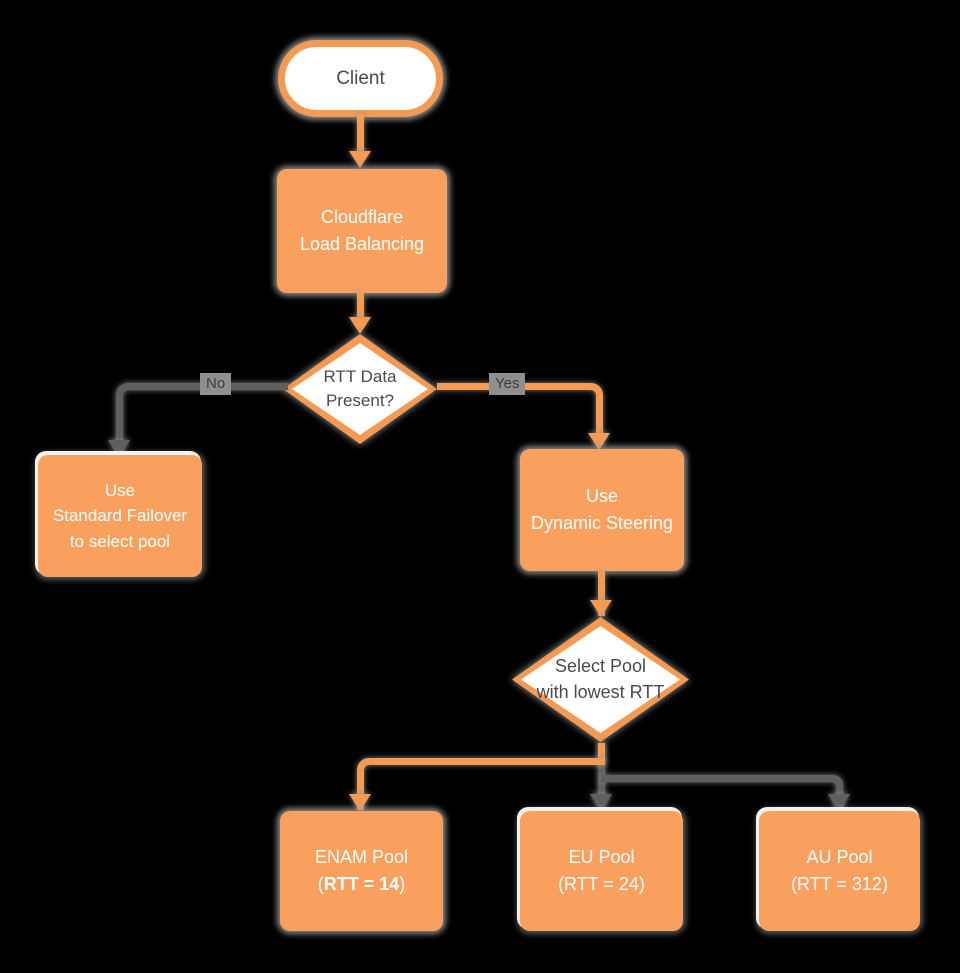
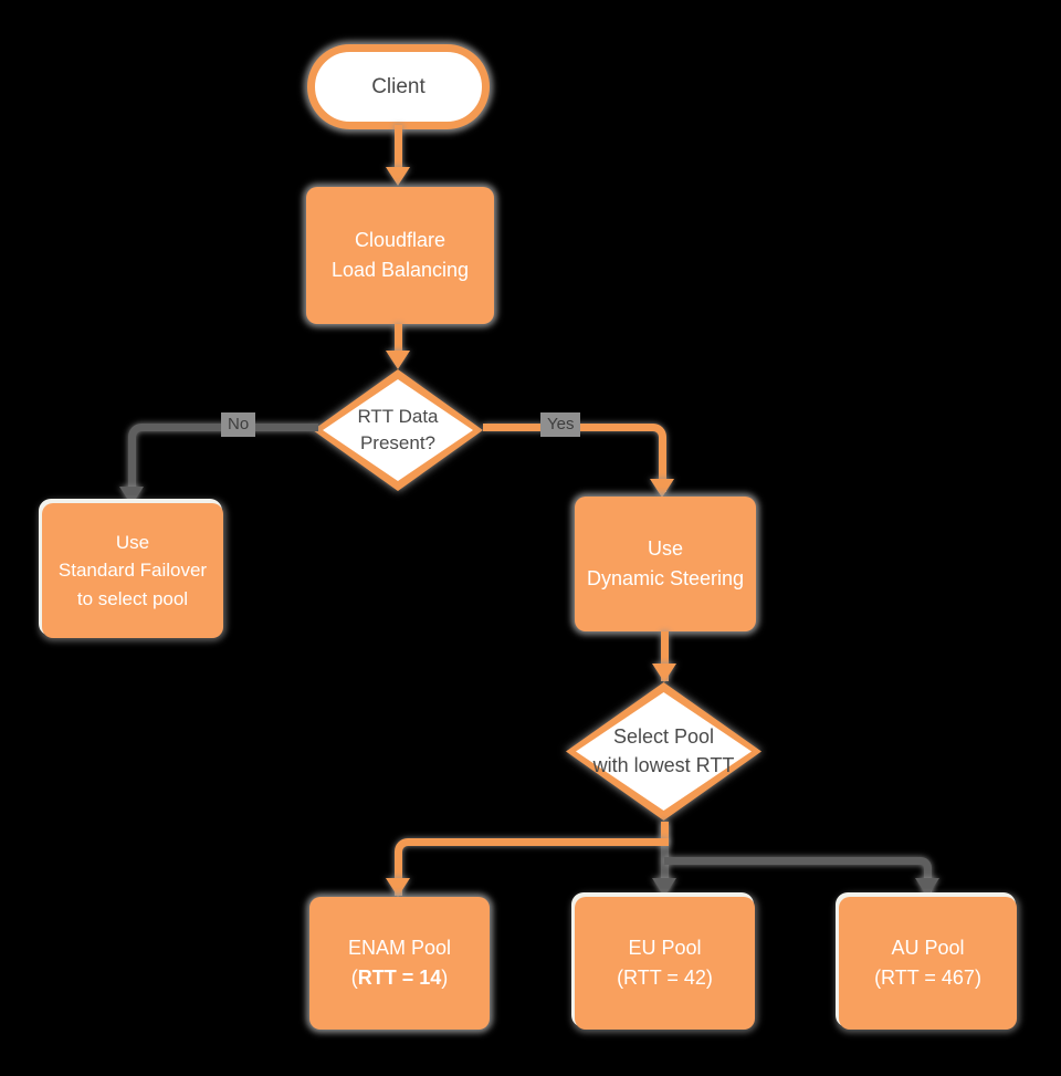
  Client
  Cloudflare
  Load Balancing
  RTT Data
  Present?
  No
  Use
  Standard Failover
  to select pool
  Yes
  Use
  Dynamic Steering
  Select Pool
  with lowest RTT
  ENAM Pool
  (RTT = 14)
  EU Pool
- (RTT = 24)
+ (RTT = 42)
  AU Pool
- (RTT = 312)
+ (RTT = 467)
